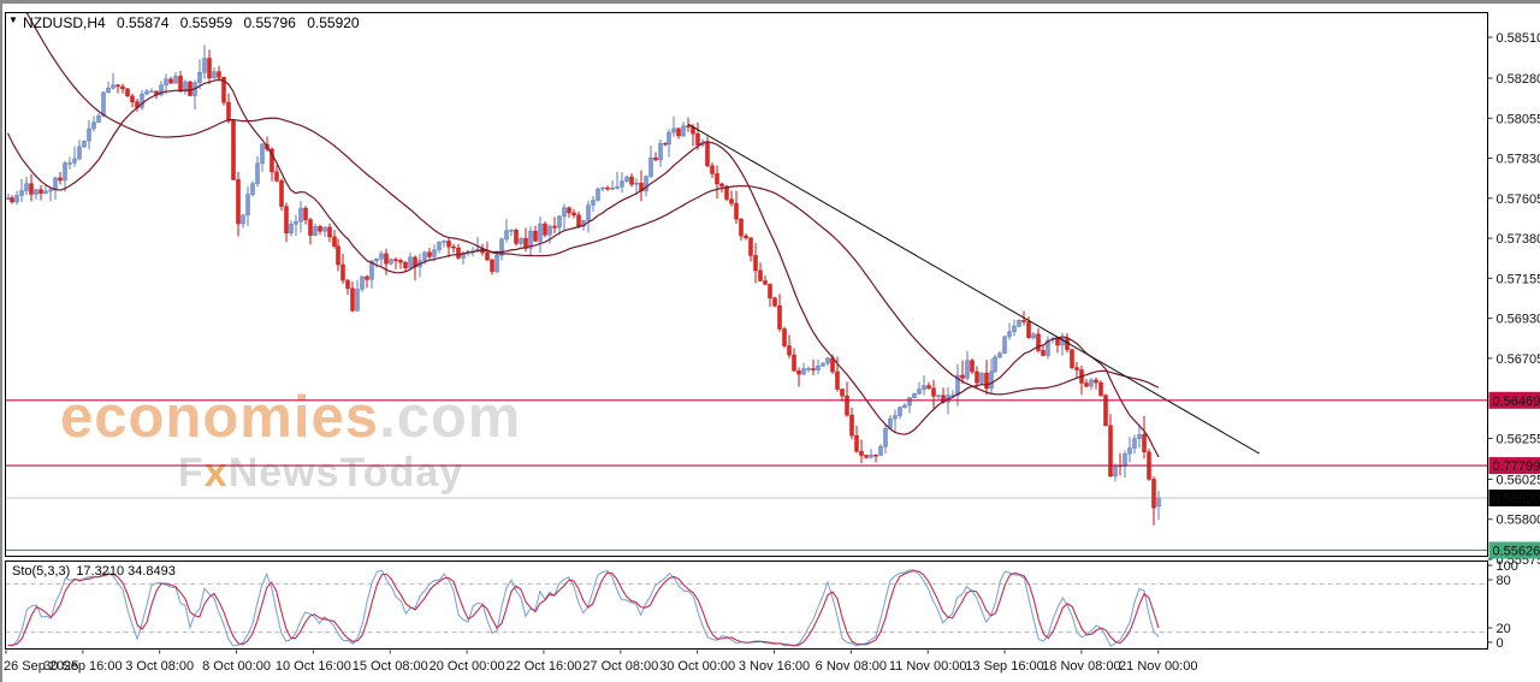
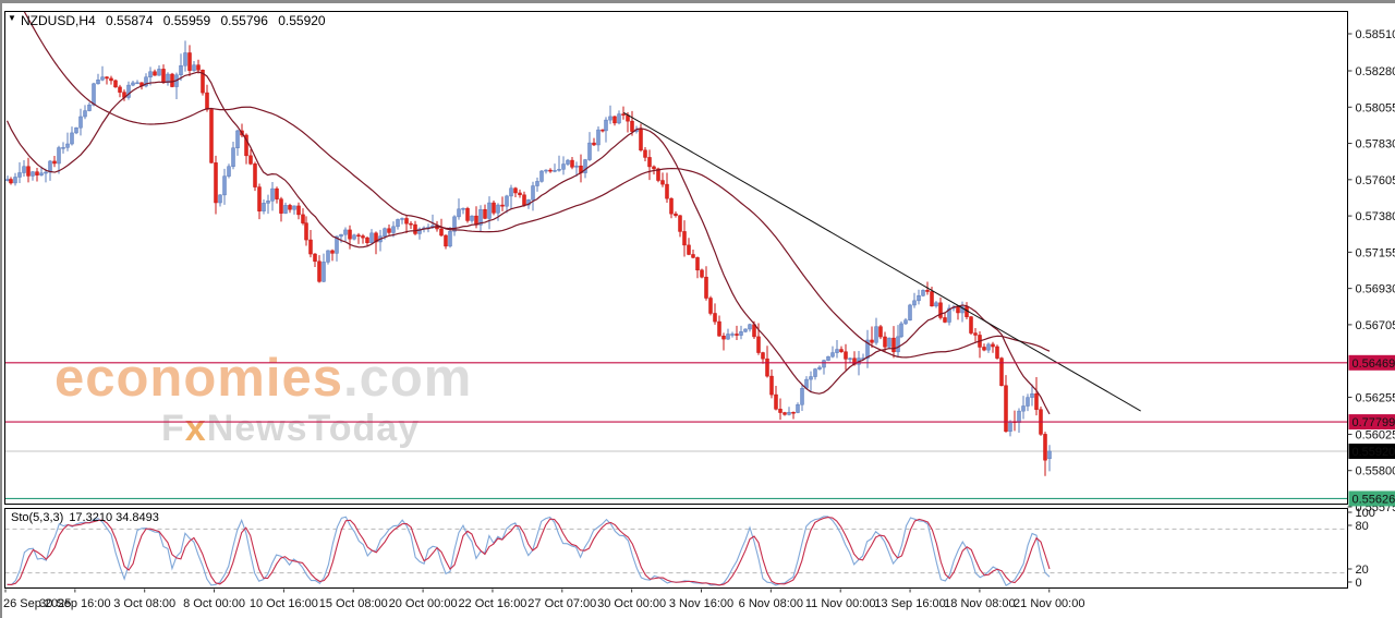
  economies.com
  FxNewsToday
  0.5851
  0.5828
  0.5805
  0.5783
  0.5760
  0.5738
  0.5715
  0.5693
  0.5670
  0.5625
  0.5602
  0.5580
  0.5557
  0.56469
  0.77799
  0.55920
  0.55626
  100
  80
  20
  0
  26 Sep 2025
  30 Sep 16:00
  3 Oct 08:00
  8 Oct 00:00
  10 Oct 16:00
  15 Oct 08:00
  20 Oct 00:00
  22 Oct 16:00
- 27 Oct 08:00
+ 27 Oct 07:00
  30 Oct 00:00
  3 Nov 16:00
  6 Nov 08:00
  11 Nov 00:00
  13 Sep 16:00
  18 Nov 08:00
  21 Nov 00:00
  ▼
  NZDUSD,H4 0.55874 0.55959 0.55796 0.55920
  Sto(5,3,3) 17.3210 34.8493
